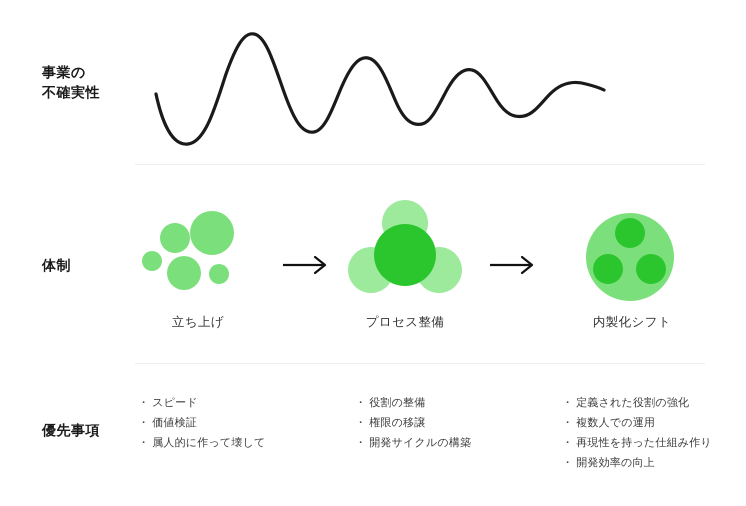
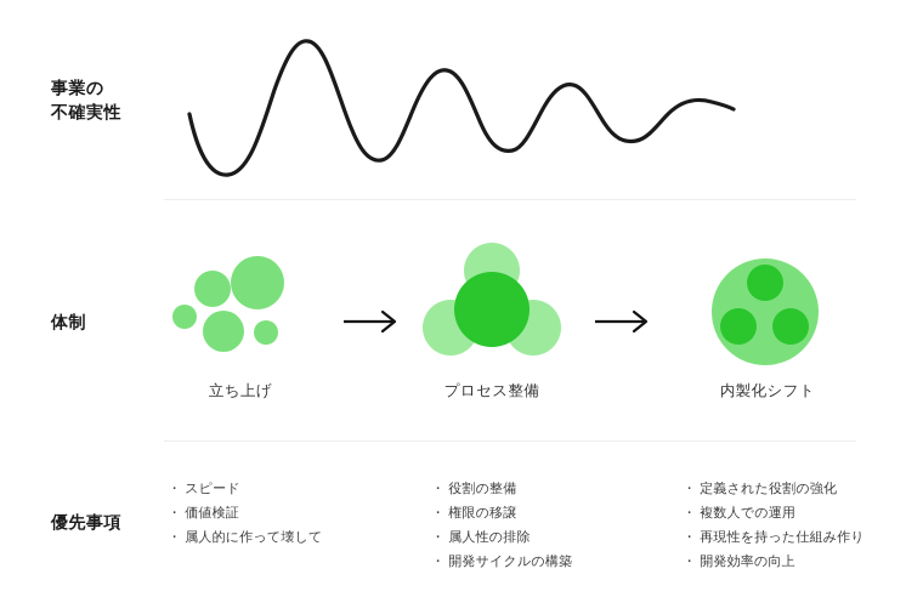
  事業の
  不確実性
  体制
  立ち上げ
  プロセス整備
  内製化シフト
  優先事項
  ・ スピード
  ・ 価値検証
  ・ 属人的に作って壊して
  ・ 役割の整備
  ・ 権限の移譲
+ ・ 属人性の排除
  ・ 開発サイクルの構築
  ・ 定義された役割の強化
  ・ 複数人での運用
  ・ 再現性を持った仕組み作り
  ・ 開発効率の向上
